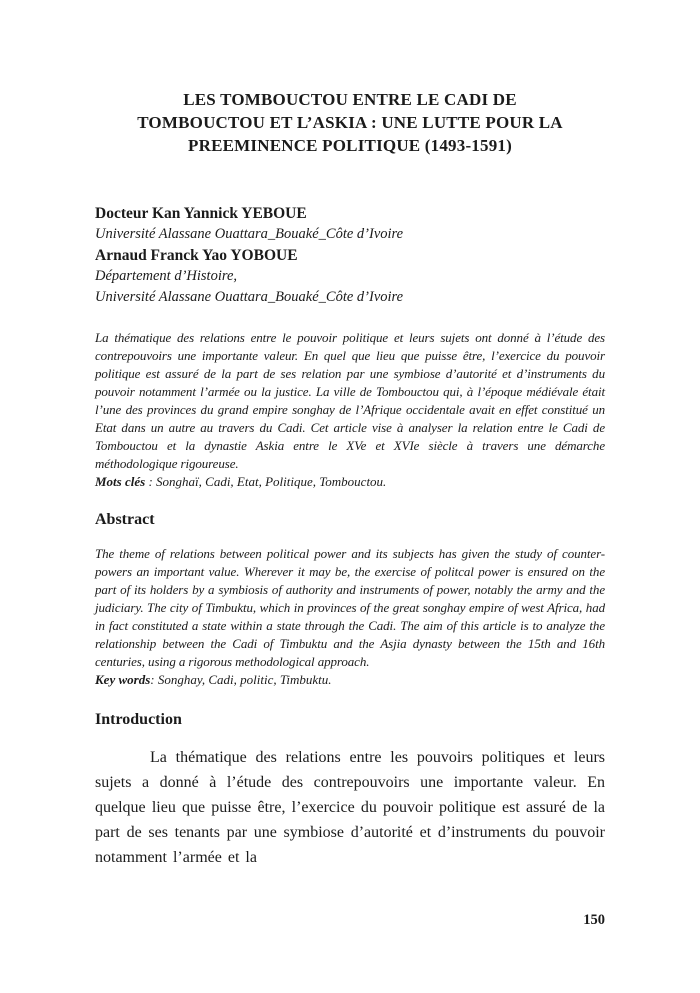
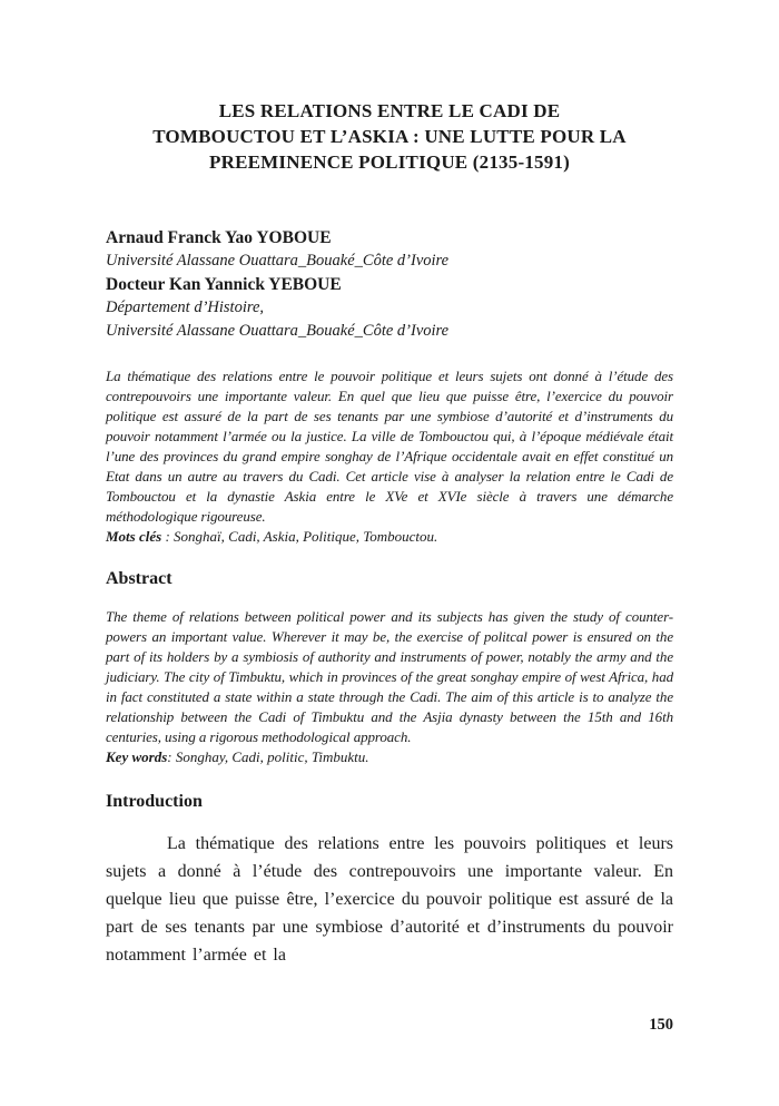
- LES TOMBOUCTOU ENTRE LE CADI DE
+ LES RELATIONS ENTRE LE CADI DE
  TOMBOUCTOU ET L’ASKIA : UNE LUTTE POUR LA
- PREEMINENCE POLITIQUE (1493-1591)
+ PREEMINENCE POLITIQUE (2135-1591)
- Docteur Kan Yannick YEBOUE
+ Arnaud Franck Yao YOBOUE
  Université Alassane Ouattara_Bouaké_Côte d’Ivoire
- Arnaud Franck Yao YOBOUE
+ Docteur Kan Yannick YEBOUE
  Département d’Histoire,
  Université Alassane Ouattara_Bouaké_Côte d’Ivoire
- La thématique des relations entre le pouvoir politique et leurs sujets ont donné à l’étude des contrepouvoirs une importante valeur. En quel que lieu que puisse être, l’exercice du pouvoir politique est assuré de la part de ses relation par une symbiose d’autorité et d’instruments du pouvoir notamment l’armée ou la justice. La ville de Tombouctou qui, à l’époque médiévale était l’une des provinces du grand empire songhay de l’Afrique occidentale avait en effet constitué un Etat dans un autre au travers du Cadi. Cet article vise à analyser la relation entre le Cadi de Tombouctou et la dynastie Askia entre le XVe et XVIe siècle à travers une démarche méthodologique rigoureuse.
+ La thématique des relations entre le pouvoir politique et leurs sujets ont donné à l’étude des contrepouvoirs une importante valeur. En quel que lieu que puisse être, l’exercice du pouvoir politique est assuré de la part de ses tenants par une symbiose d’autorité et d’instruments du pouvoir notamment l’armée ou la justice. La ville de Tombouctou qui, à l’époque médiévale était l’une des provinces du grand empire songhay de l’Afrique occidentale avait en effet constitué un Etat dans un autre au travers du Cadi. Cet article vise à analyser la relation entre le Cadi de Tombouctou et la dynastie Askia entre le XVe et XVIe siècle à travers une démarche méthodologique rigoureuse.
- Mots clés : Songhaï, Cadi, Etat, Politique, Tombouctou.
+ Mots clés : Songhaï, Cadi, Askia, Politique, Tombouctou.
  Abstract
  The theme of relations between political power and its subjects has given the study of counter-powers an important value. Wherever it may be, the exercise of politcal power is ensured on the part of its holders by a symbiosis of authority and instruments of power, notably the army and the judiciary. The city of Timbuktu, which in provinces of the great songhay empire of west Africa, had in fact constituted a state within a state through the Cadi. The aim of this article is to analyze the relationship between the Cadi of Timbuktu and the Asjia dynasty between the 15th and 16th centuries, using a rigorous methodological approach.
  Key words: Songhay, Cadi, politic, Timbuktu.
  Introduction
  La thématique des relations entre les pouvoirs politiques et leurs sujets a donné à l’étude des contrepouvoirs une importante valeur. En quelque lieu que puisse être, l’exercice du pouvoir politique est assuré de la part de ses tenants par une symbiose d’autorité et d’instruments du pouvoir notamment l’armée et la
  150
